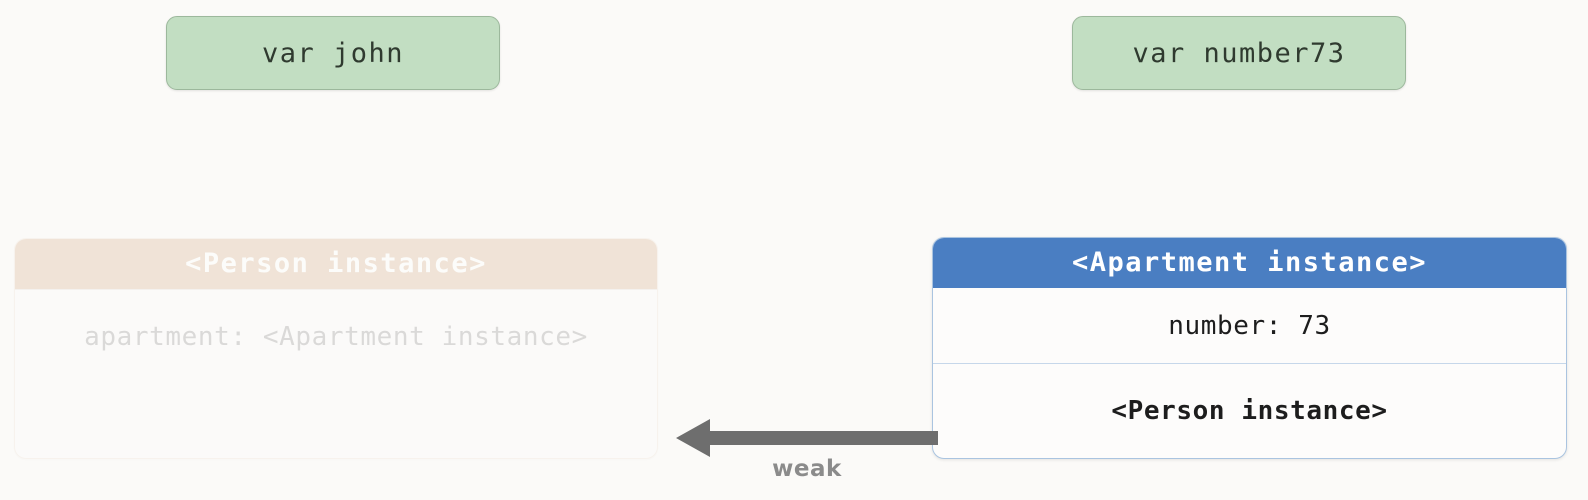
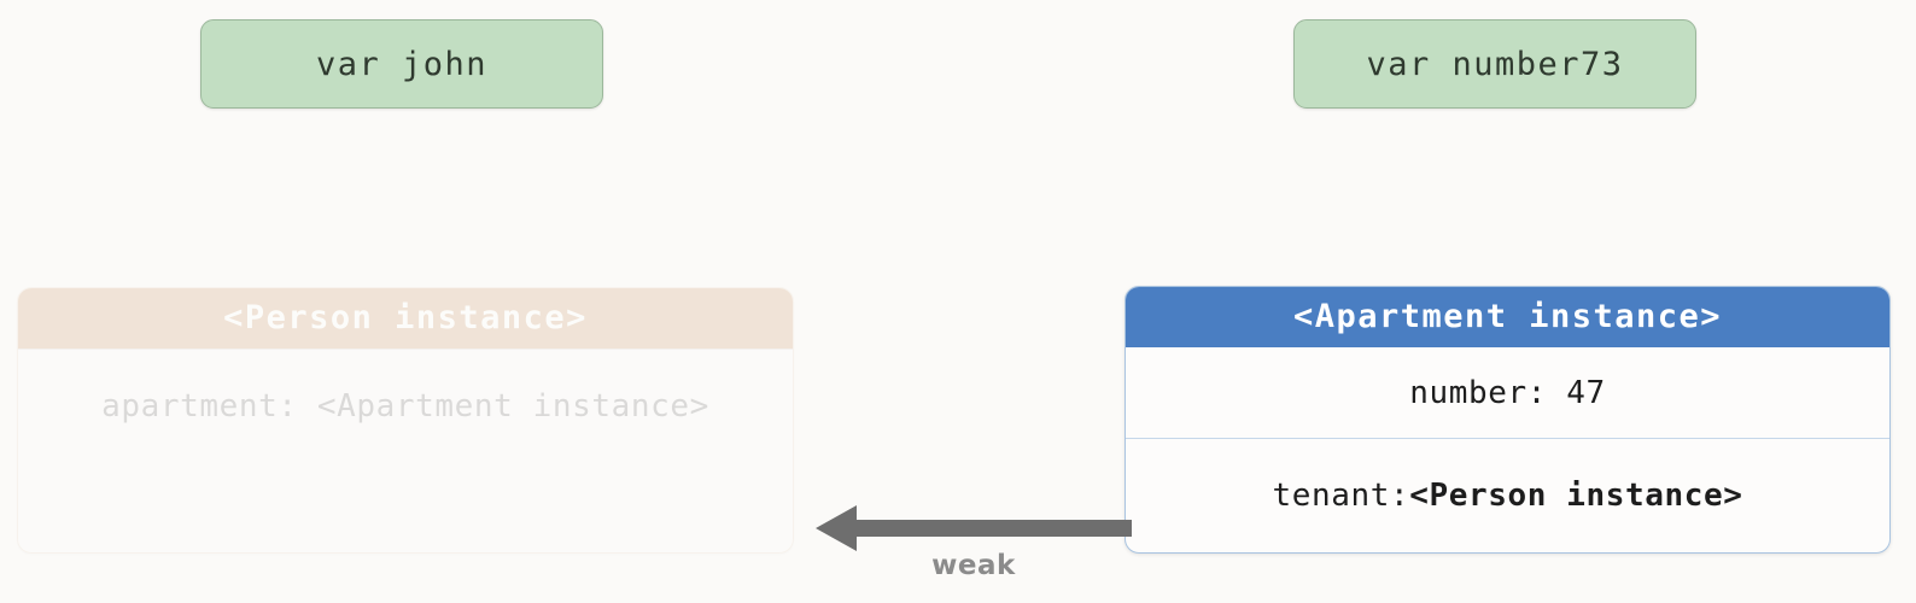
  var john
  var number73
  <Person instance>
  apartment: <Apartment instance>
  <Apartment instance>
- number: 73
+ number: 47
+ tenant:
  <Person instance>
  weak
